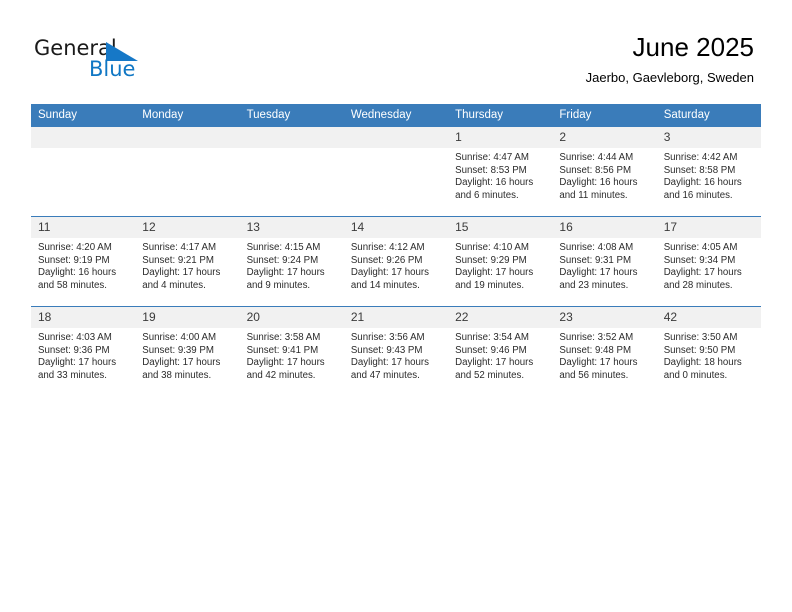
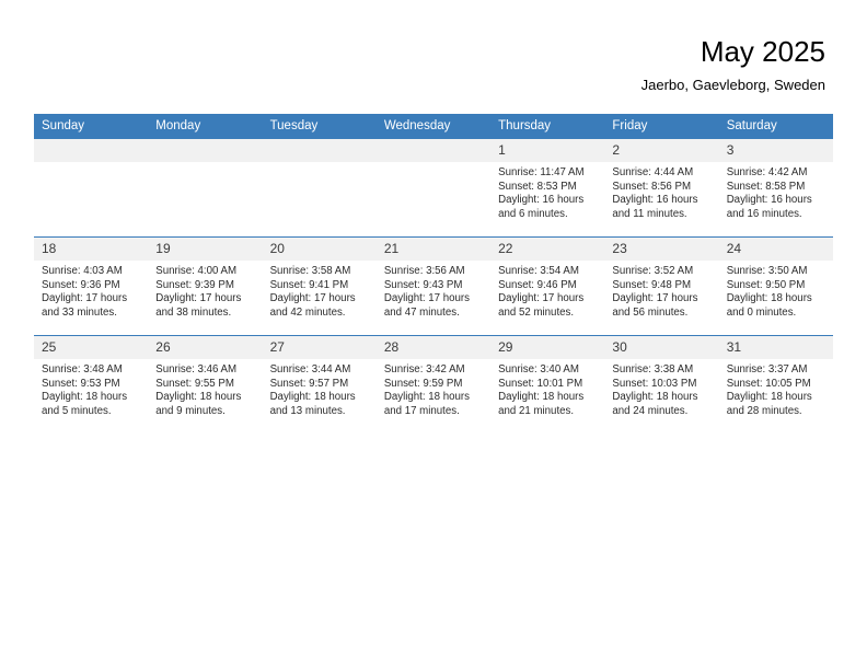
- General
- Blue
- June 2025
+ May 2025
  Jaerbo, Gaevleborg, Sweden
  Sunday	Monday	Tuesday	Wednesday	Thursday	Friday	Saturday
- 				1 Sunrise: 4:47 AM Sunset: 8:53 PM Daylight: 16 hours and 6 minutes.	2 Sunrise: 4:44 AM Sunset: 8:56 PM Daylight: 16 hours and 11 minutes.	3 Sunrise: 4:42 AM Sunset: 8:58 PM Daylight: 16 hours and 16 minutes.
+ 				1 Sunrise: 11:47 AM Sunset: 8:53 PM Daylight: 16 hours and 6 minutes.	2 Sunrise: 4:44 AM Sunset: 8:56 PM Daylight: 16 hours and 11 minutes.	3 Sunrise: 4:42 AM Sunset: 8:58 PM Daylight: 16 hours and 16 minutes.
- 11 Sunrise: 4:20 AM Sunset: 9:19 PM Daylight: 16 hours and 58 minutes.	12 Sunrise: 4:17 AM Sunset: 9:21 PM Daylight: 17 hours and 4 minutes.	13 Sunrise: 4:15 AM Sunset: 9:24 PM Daylight: 17 hours and 9 minutes.	14 Sunrise: 4:12 AM Sunset: 9:26 PM Daylight: 17 hours and 14 minutes.	15 Sunrise: 4:10 AM Sunset: 9:29 PM Daylight: 17 hours and 19 minutes.	16 Sunrise: 4:08 AM Sunset: 9:31 PM Daylight: 17 hours and 23 minutes.	17 Sunrise: 4:05 AM Sunset: 9:34 PM Daylight: 17 hours and 28 minutes.
- 18 Sunrise: 4:03 AM Sunset: 9:36 PM Daylight: 17 hours and 33 minutes.	19 Sunrise: 4:00 AM Sunset: 9:39 PM Daylight: 17 hours and 38 minutes.	20 Sunrise: 3:58 AM Sunset: 9:41 PM Daylight: 17 hours and 42 minutes.	21 Sunrise: 3:56 AM Sunset: 9:43 PM Daylight: 17 hours and 47 minutes.	22 Sunrise: 3:54 AM Sunset: 9:46 PM Daylight: 17 hours and 52 minutes.	23 Sunrise: 3:52 AM Sunset: 9:48 PM Daylight: 17 hours and 56 minutes.	42 Sunrise: 3:50 AM Sunset: 9:50 PM Daylight: 18 hours and 0 minutes.
+ 18 Sunrise: 4:03 AM Sunset: 9:36 PM Daylight: 17 hours and 33 minutes.	19 Sunrise: 4:00 AM Sunset: 9:39 PM Daylight: 17 hours and 38 minutes.	20 Sunrise: 3:58 AM Sunset: 9:41 PM Daylight: 17 hours and 42 minutes.	21 Sunrise: 3:56 AM Sunset: 9:43 PM Daylight: 17 hours and 47 minutes.	22 Sunrise: 3:54 AM Sunset: 9:46 PM Daylight: 17 hours and 52 minutes.	23 Sunrise: 3:52 AM Sunset: 9:48 PM Daylight: 17 hours and 56 minutes.	24 Sunrise: 3:50 AM Sunset: 9:50 PM Daylight: 18 hours and 0 minutes.
+ 25 Sunrise: 3:48 AM Sunset: 9:53 PM Daylight: 18 hours and 5 minutes.	26 Sunrise: 3:46 AM Sunset: 9:55 PM Daylight: 18 hours and 9 minutes.	27 Sunrise: 3:44 AM Sunset: 9:57 PM Daylight: 18 hours and 13 minutes.	28 Sunrise: 3:42 AM Sunset: 9:59 PM Daylight: 18 hours and 17 minutes.	29 Sunrise: 3:40 AM Sunset: 10:01 PM Daylight: 18 hours and 21 minutes.	30 Sunrise: 3:38 AM Sunset: 10:03 PM Daylight: 18 hours and 24 minutes.	31 Sunrise: 3:37 AM Sunset: 10:05 PM Daylight: 18 hours and 28 minutes.
